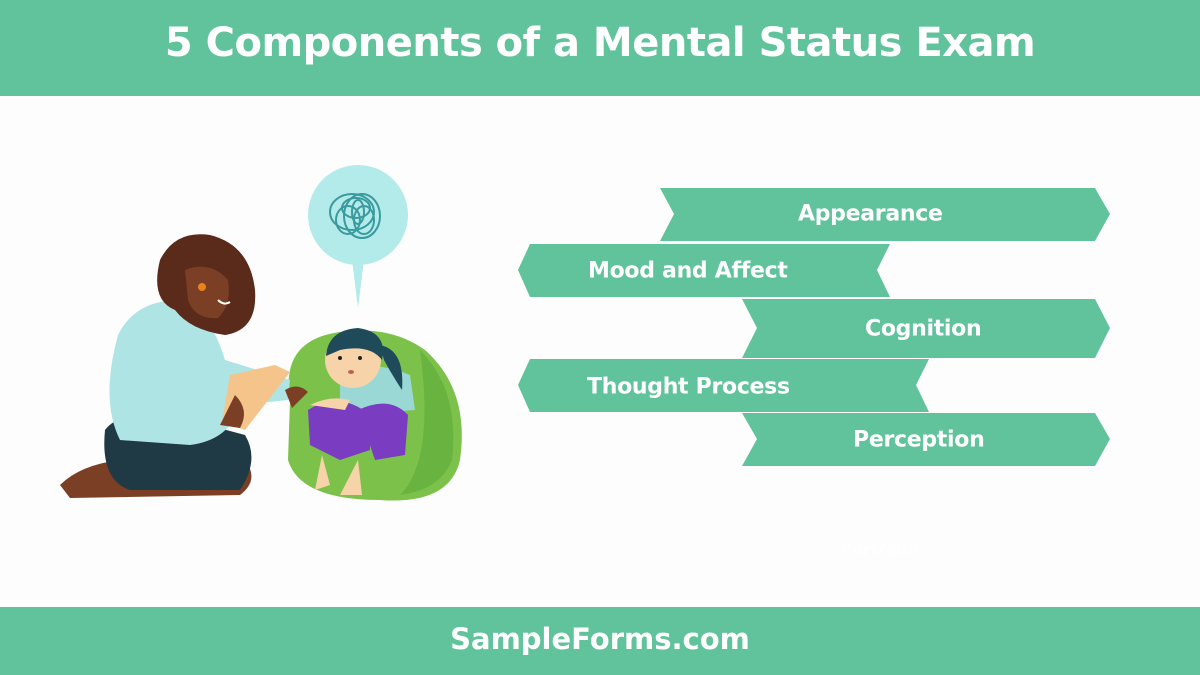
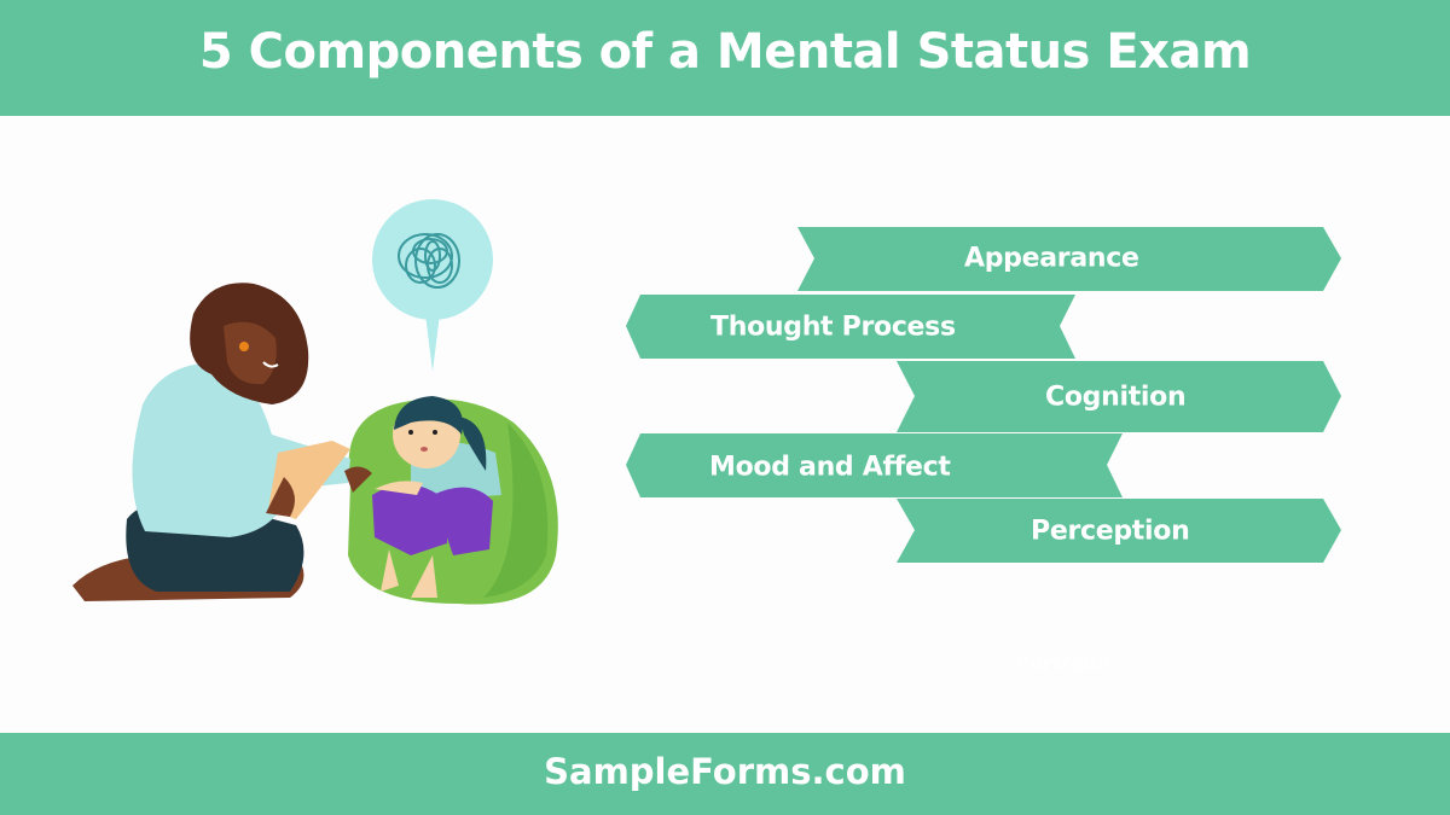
  5 Components of a Mental Status Exam
  Appearance
- Mood and Affect
+ Thought Process
  Cognition
- Thought Process
+ Mood and Affect
  Perception
  SampleForms.com
